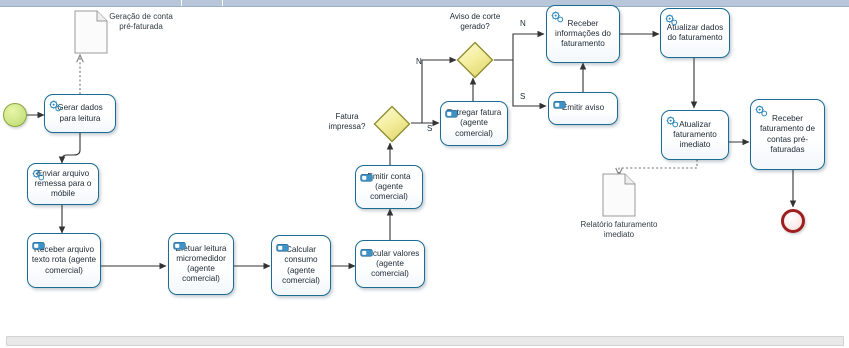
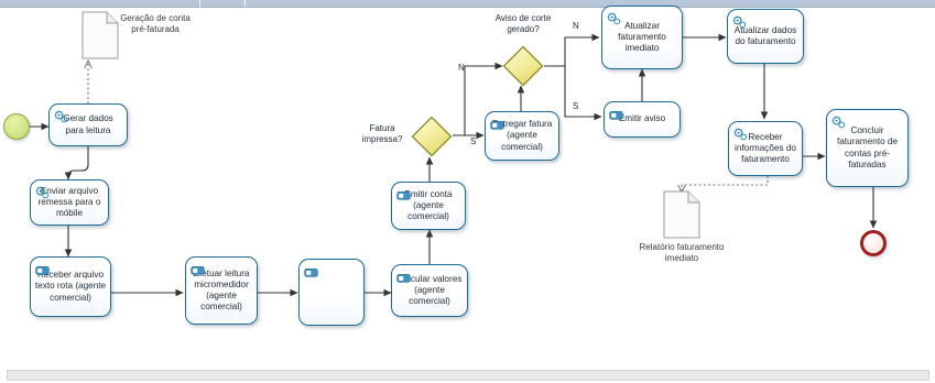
  Geração de conta pré-faturada
  Relatório faturamento imediato
  Fatura impressa?
  Aviso de corte gerado?
  N
  S
  N
  S
  erar dados para leitura
  nviar arquivo remessa para o móbile
  Receber arquivo texto rota (agente comercial)
  tuar leitura micromedidor (agente comercial)
- Calcular consumo (agente comercial)
  cular valores (agente comercial)
  mitir conta (agente comercial)
  tregar fatura (agente comercial)
  mitir aviso
- Receber informações do faturamento
+ Atualizar faturamento imediato
  Atualizar dados do faturamento
- Atualizar faturamento imediato
+ Receber informações do faturamento
- Receber faturamento de contas pré-faturadas
+ Concluir faturamento de contas pré-faturadas
